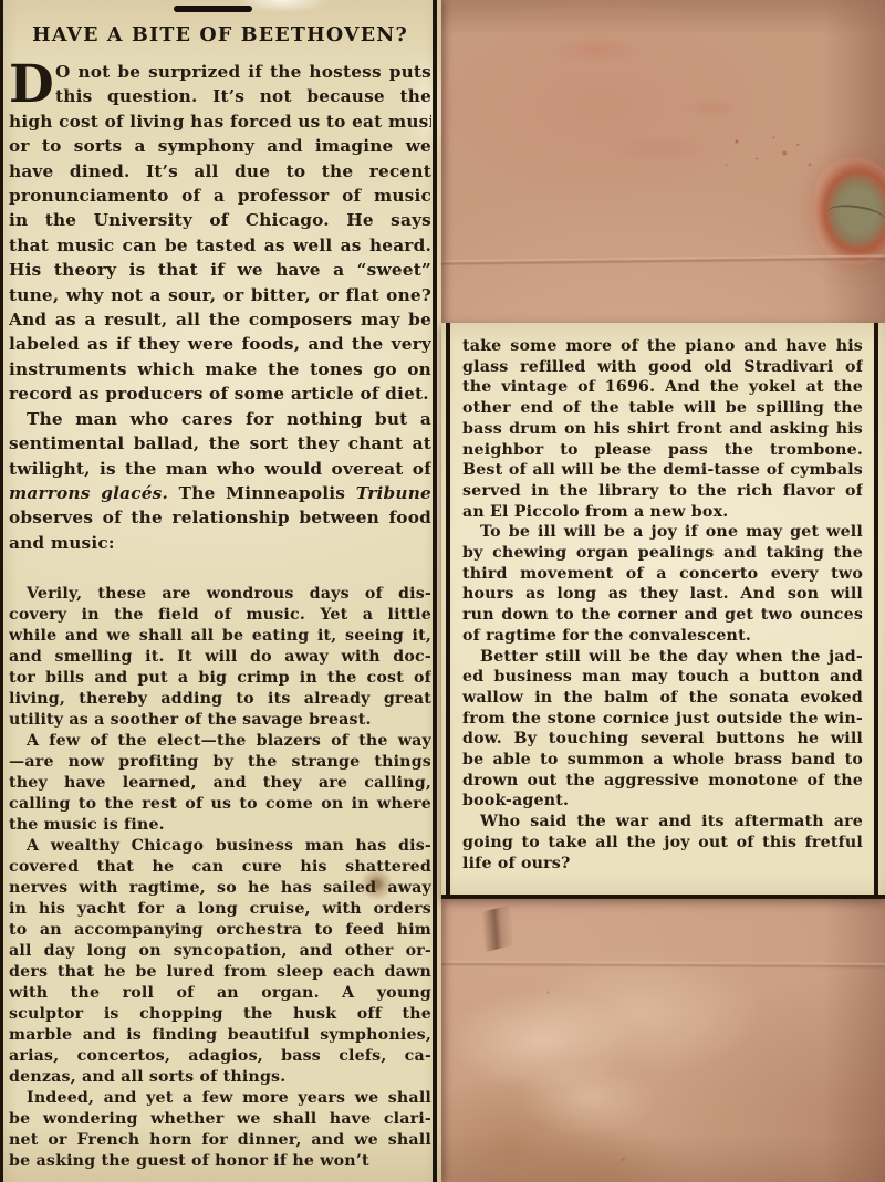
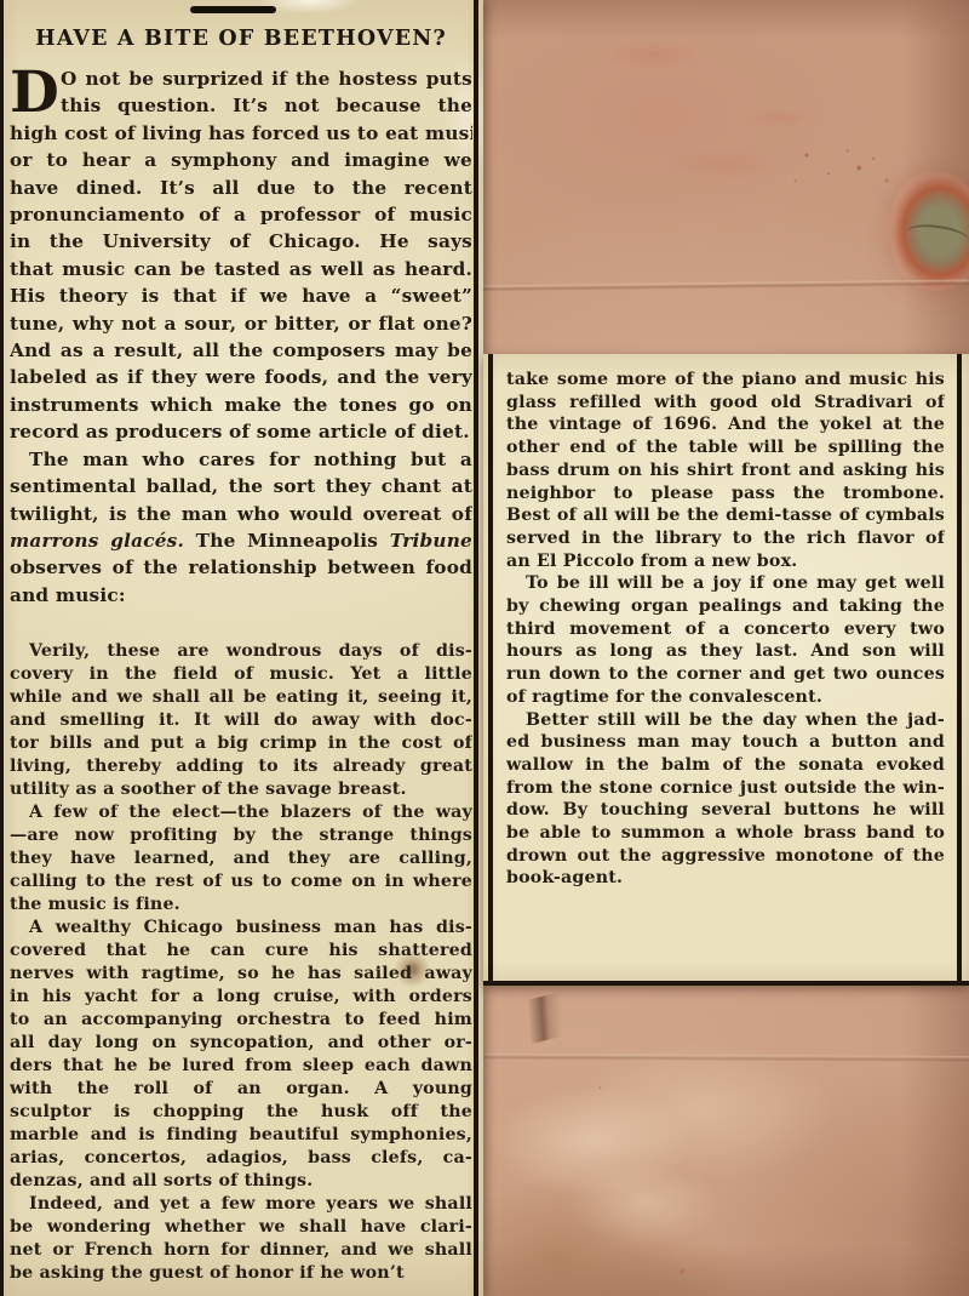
  HAVE A BITE OF BEETHOVEN?
  D
  O not be surprized if the hostess puts
  this question. It’s not because the
  high cost of living has forced us to eat mus
- or to sorts a symphony and imagine we
+ or to hear a symphony and imagine we
  have dined. It’s all due to the recent
  pronunciamento of a professor of music
  in the University of Chicago. He says
  that music can be tasted as well as heard.
  His theory is that if we have a “sweet”
  tune, why not a sour, or bitter, or flat one?
  And as a result, all the composers may be
  labeled as if they were foods, and the very
  instruments which make the tones go on
  record as producers of some article of diet.
  The man who cares for nothing but a
  sentimental ballad, the sort they chant at
  twilight, is the man who would overeat of
  marrons glacés. The Minneapolis Tribune
  observes of the relationship between food
  and music:
  Verily, these are wondrous days of dis-
  covery in the field of music. Yet a little
  while and we shall all be eating it, seeing it,
  and smelling it. It will do away with doc-
  tor bills and put a big crimp in the cost of
  living, thereby adding to its already great
  utility as a soother of the savage breast.
  A few of the elect—the blazers of the way
  —are now profiting by the strange things
  they have learned, and they are calling,
  calling to the rest of us to come on in where
  the music is fine.
  A wealthy Chicago business man has dis-
  covered that he can cure his shattered
  nerves with ragtime, so he has sailed away
  in his yacht for a long cruise, with orders
  to an accompanying orchestra to feed him
  all day long on syncopation, and other or-
  ders that he be lured from sleep each dawn
  with the roll of an organ. A young
  sculptor is chopping the husk off the
  marble and is finding beautiful symphonies,
  arias, concertos, adagios, bass clefs, ca-
  denzas, and all sorts of things.
  Indeed, and yet a few more years we shall
  be wondering whether we shall have clari-
  net or French horn for dinner, and we shall
  be asking the guest of honor if he won’t
- take some more of the piano and have his
+ take some more of the piano and music his
  glass refilled with good old Stradivari of
  the vintage of 1696. And the yokel at the
  other end of the table will be spilling the
  bass drum on his shirt front and asking his
  neighbor to please pass the trombone.
  Best of all will be the demi-tasse of cymbals
  served in the library to the rich flavor of
  an El Piccolo from a new box.
  To be ill will be a joy if one may get well
  by chewing organ pealings and taking the
  third movement of a concerto every two
  hours as long as they last. And son will
  run down to the corner and get two ounces
  of ragtime for the convalescent.
  Better still will be the day when the jad-
  ed business man may touch a button and
  wallow in the balm of the sonata evoked
  from the stone cornice just outside the win-
  dow. By touching several buttons he will
  be able to summon a whole brass band to
  drown out the aggressive monotone of the
  book-agent.
- Who said the war and its aftermath are
- going to take all the joy out of this fretful
- life of ours?
